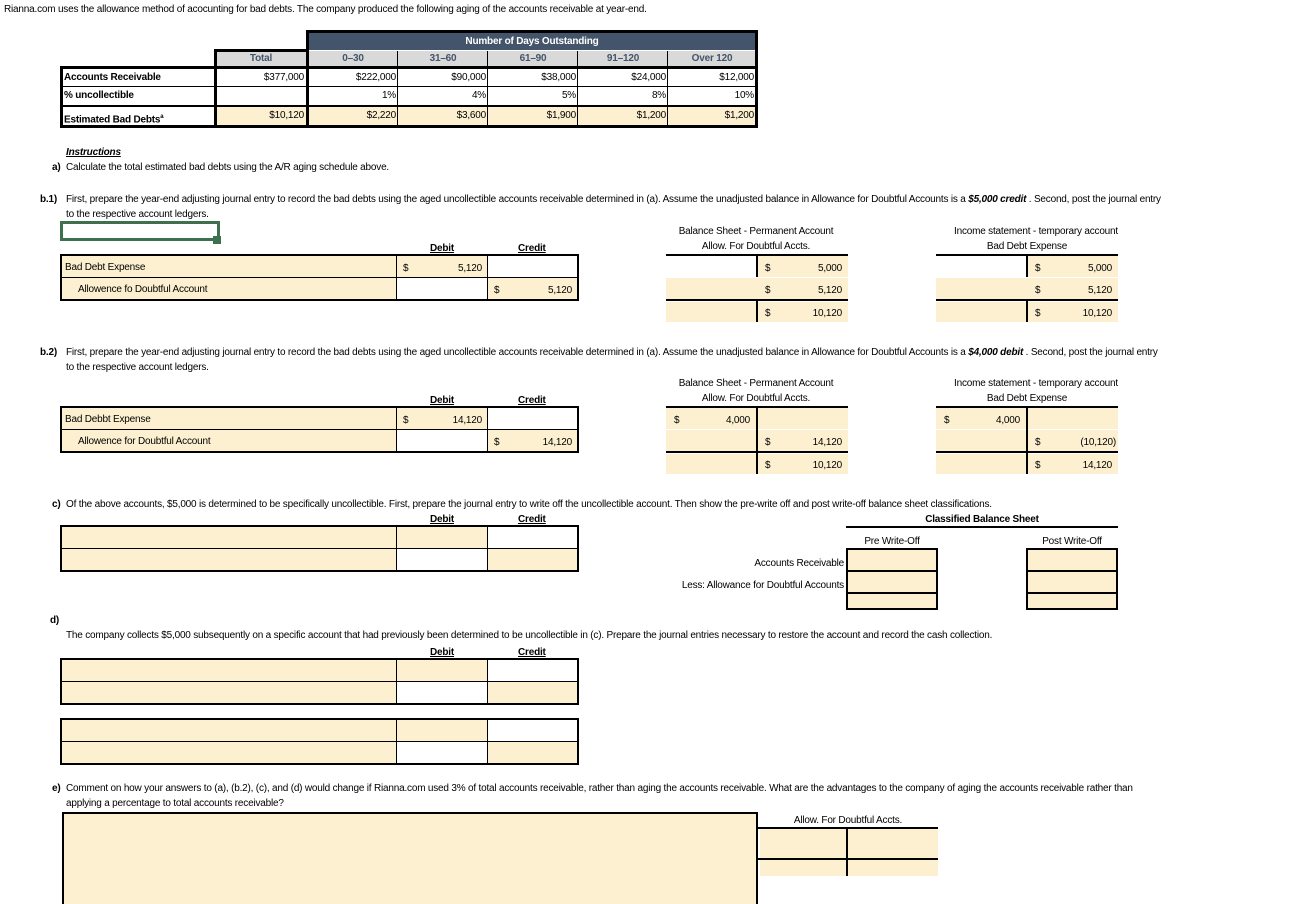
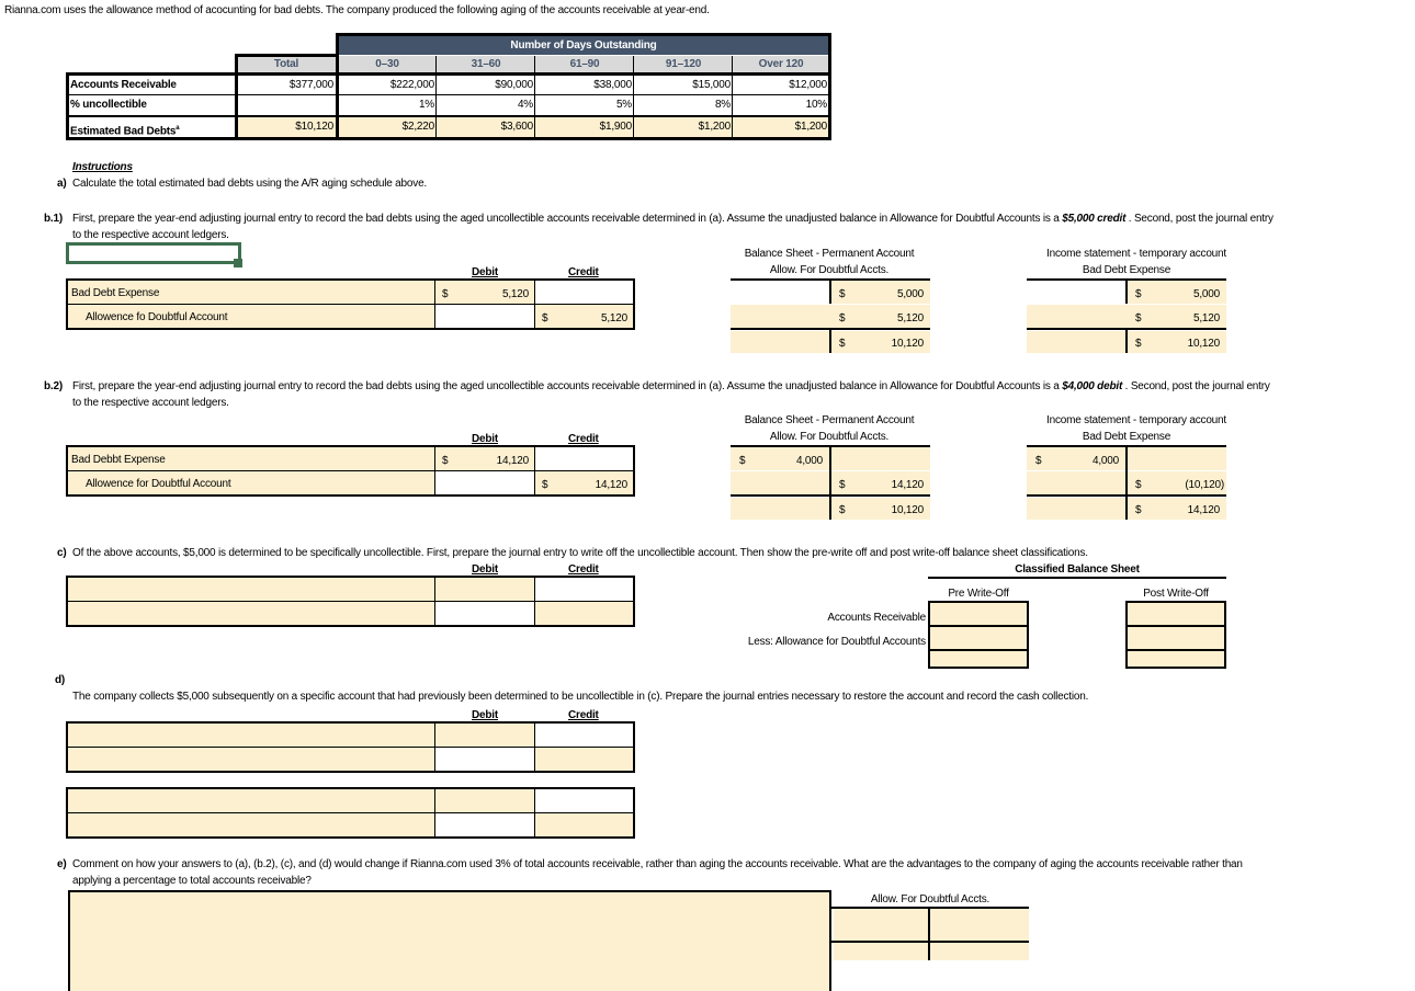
  Rianna.com uses the allowance method of acocunting for bad debts. The company produced the following aging of the accounts receivable at year-end.
  Number of Days Outstanding
  Total
  0–30
  31–60
  61–90
  91–120
  Over 120
  Accounts Receivable
  % uncollectible
  Estimated Bad Debts
  $377,000
  $222,000
  $90,000
  $38,000
- $24,000
+ $15,000
  $12,000
  1%
  4%
  5%
  8%
  10%
  $10,120
  $2,220
  $3,600
  $1,900
  $1,200
  $1,200
  Instructions
  a)
  Calculate the total estimated bad debts using the A/R aging schedule above.
  b.1)
  First, prepare the year-end adjusting journal entry to record the bad debts using the aged uncollectible accounts receivable determined in (a). Assume the unadjusted balance in Allowance for Doubtful Accounts is a $5,000 credit . Second, post the journal entry
  to the respective account ledgers.
  Debit
  Credit
  Bad Debt Expense
  $
  5,120
  Allowence fo Doubtful Account
  $
  5,120
  Balance Sheet - Permanent Account
  Allow. For Doubtful Accts.
  $
  5,000
  $
  5,120
  $
  10,120
  Income statement - temporary account
  Bad Debt Expense
  $
  5,000
  $
  5,120
  $
  10,120
  b.2)
  First, prepare the year-end adjusting journal entry to record the bad debts using the aged uncollectible accounts receivable determined in (a). Assume the unadjusted balance in Allowance for Doubtful Accounts is a $4,000 debit . Second, post the journal entry
  to the respective account ledgers.
  Debit
  Credit
  Bad Debbt Expense
  $
  14,120
  Allowence for Doubtful Account
  $
  14,120
  Balance Sheet - Permanent Account
  Allow. For Doubtful Accts.
  $
  4,000
  $
  14,120
  $
  10,120
  Income statement - temporary account
  Bad Debt Expense
  $
  4,000
  $
  (10,120)
  $
  14,120
  c)
  Of the above accounts, $5,000 is determined to be specifically uncollectible. First, prepare the journal entry to write off the uncollectible account. Then show the pre-write off and post write-off balance sheet classifications.
  Debit
  Credit
  Classified Balance Sheet
  Pre Write-Off
  Post Write-Off
  Accounts Receivable
  Less: Allowance for Doubtful Accounts
  d)
  The company collects $5,000 subsequently on a specific account that had previously been determined to be uncollectible in (c). Prepare the journal entries necessary to restore the account and record the cash collection.
  Debit
  Credit
  e)
  Comment on how your answers to (a), (b.2), (c), and (d) would change if Rianna.com used 3% of total accounts receivable, rather than aging the accounts receivable. What are the advantages to the company of aging the accounts receivable rather than
  applying a percentage to total accounts receivable?
  Allow. For Doubtful Accts.
